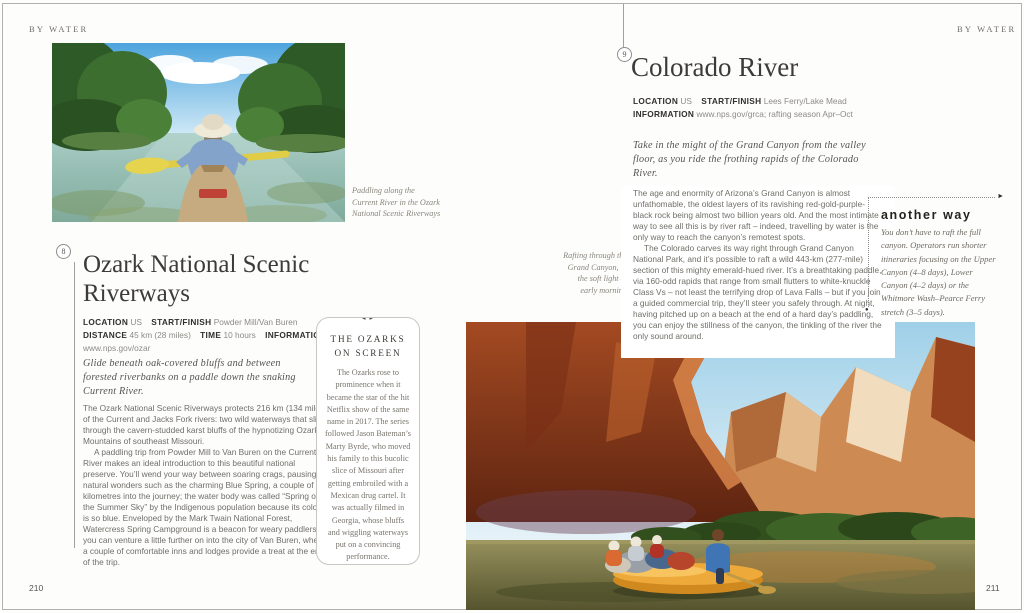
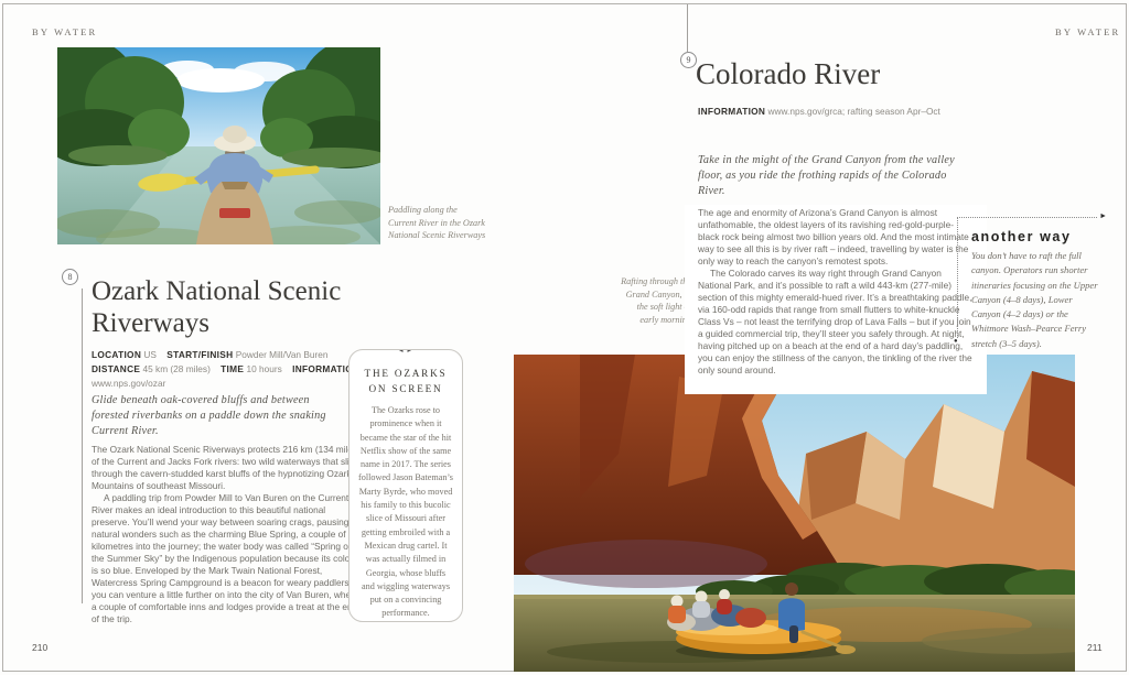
  BY WATER
  BY WATER
  Paddling along the Current River in the Ozark National Scenic Riverways
  8
  Ozark National Scenic Riverways
  LOCATION US START/FINISH Powder Mill/Van Buren
  DISTANCE 45 km (28 miles) TIME 10 hours INFORMATI
  www.nps.gov/ozar
  Glide beneath oak-covered bluffs and between forested riverbanks on a paddle down the snaking Current River.
  The Ozark National Scenic Riverways protects 216 km (134 mil of the Current and Jacks Fork rivers: two wild waterways that sl through the cavern-studded karst bluffs of the hypnotizing Ozar Mountains of southeast Missouri.
  A paddling trip from Powder Mill to Van Buren on the Current River makes an ideal introduction to this beautiful national preserve. You’ll wend your way between soaring crags, pausing natural wonders such as the charming Blue Spring, a couple of kilometres into the journey; the water body was called “Spring o the Summer Sky” by the Indigenous population because its colo is so blue. Enveloped by the Mark Twain National Forest, Watercress Spring Campground is a beacon for weary paddlers you can venture a little further on into the city of Van Buren, wh a couple of comfortable inns and lodges provide a treat at the e of the trip.
  THE OZARKS ON SCREEN
  The Ozarks rose to prominence when it became the star of the hit Netflix show of the same name in 2017. The series followed Jason Bateman’s Marty Byrde, who moved his family to this bucolic slice of Missouri after getting embroiled with a Mexican drug cartel. It was actually filmed in Georgia, whose bluffs and wiggling waterways put on a convincing performance.
  210
  9
  Colorado River
- LOCATION US START/FINISH Lees Ferry/Lake Mead
  INFORMATION www.nps.gov/grca; rafting season Apr–Oct
  Take in the might of the Grand Canyon from the valley floor, as you ride the frothing rapids of the Colorado River.
  Rafting through t Grand Canyon, the soft light early morni
  The age and enormity of Arizona’s Grand Canyon is almost unfathomable, the oldest layers of its ravishing red-gold-purple-black rock being almost two billion years old. And the most intimate way to see all this is by river raft – indeed, travelling by water is the only way to reach the canyon’s remotest spots.
  The Colorado carves its way right through Grand Canyon National Park, and it’s possible to raft a wild 443-km (277-mile) section of this mighty emerald-hued river. It’s a breathtaking paddle, via 160-odd rapids that range from small flutters to white-knuckle Class Vs – not least the terrifying drop of Lava Falls – but if you join a guided commercial trip, they’ll steer you safely through. At night, having pitched up on a beach at the end of a hard day’s paddling, you can enjoy the stillness of the canyon, the tinkling of the river the only sound around.
  another way
  You don’t have to raft the full canyon. Operators run shorter itineraries focusing on the Upper Canyon (4–8 days), Lower Canyon (4–2 days) or the Whitmore Wash–Pearce Ferry stretch (3–5 days).
  211
